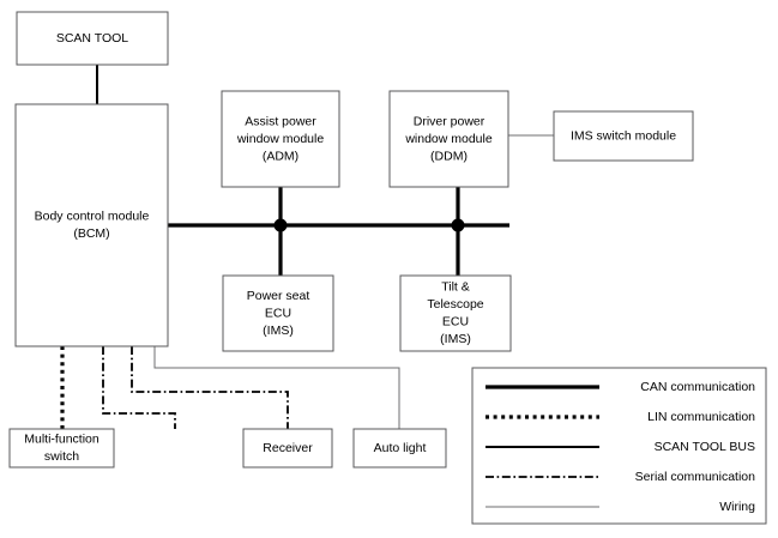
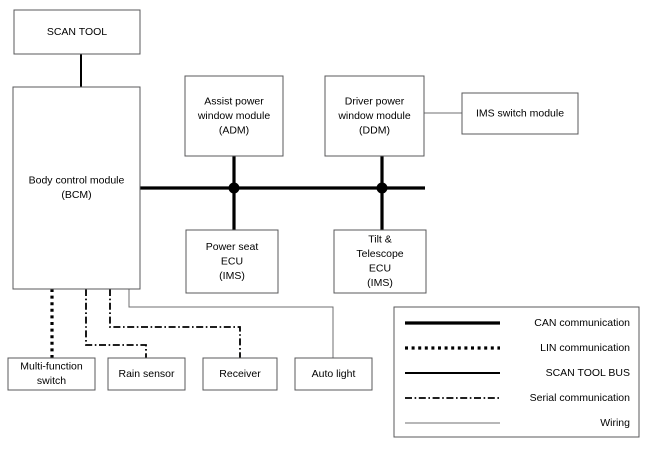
  SCAN TOOL
  Body control module
  (BCM)
  Assist power
  window module
  (ADM)
  Driver power
  window module
  (DDM)
  IMS switch module
  Power seat
  ECU
  (IMS)
  Tilt &
  Telescope
  ECU
  (IMS)
  Multi-function
  switch
+ Rain sensor
  Receiver
  Auto light
  CAN communication
  LIN communication
  SCAN TOOL BUS
  Serial communication
  Wiring
